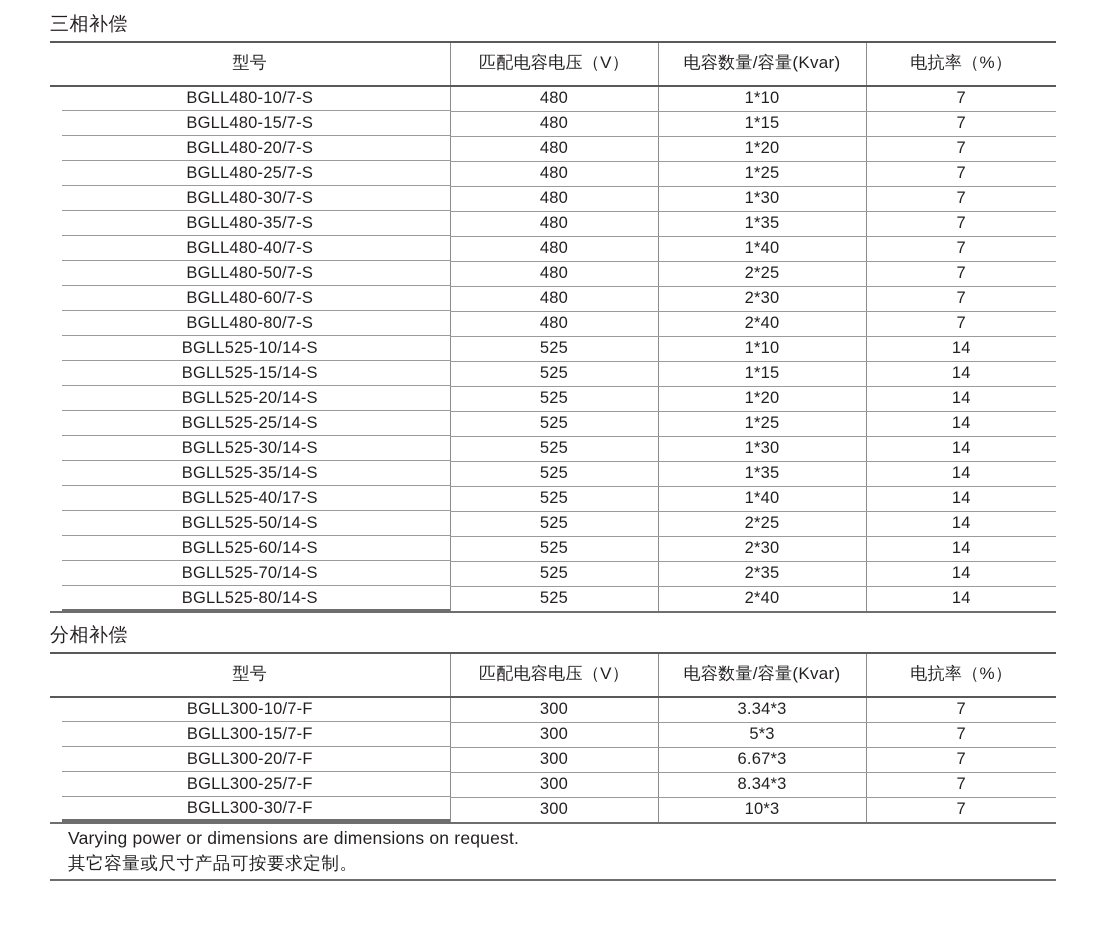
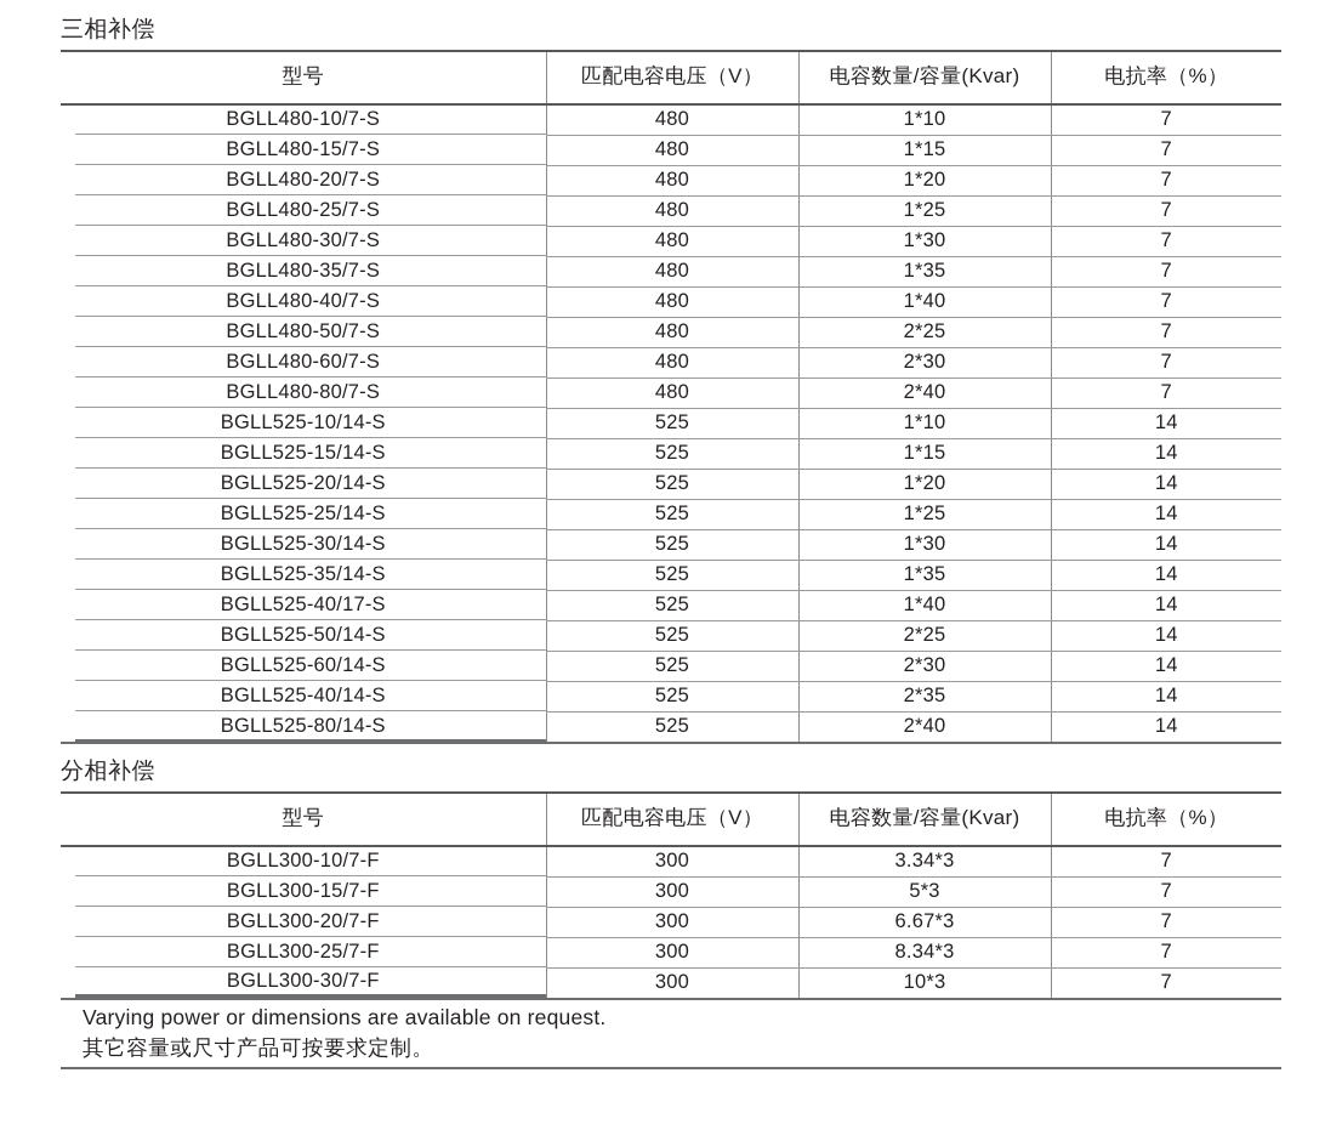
  三相补偿
  型号	匹配电容电压（V）	电容数量/容量(Kvar)	电抗率（%）
  BGLL480-10/7-S	480	1*10	7
  BGLL480-15/7-S	480	1*15	7
  BGLL480-20/7-S	480	1*20	7
  BGLL480-25/7-S	480	1*25	7
  BGLL480-30/7-S	480	1*30	7
  BGLL480-35/7-S	480	1*35	7
  BGLL480-40/7-S	480	1*40	7
  BGLL480-50/7-S	480	2*25	7
  BGLL480-60/7-S	480	2*30	7
  BGLL480-80/7-S	480	2*40	7
  BGLL525-10/14-S	525	1*10	14
  BGLL525-15/14-S	525	1*15	14
  BGLL525-20/14-S	525	1*20	14
  BGLL525-25/14-S	525	1*25	14
  BGLL525-30/14-S	525	1*30	14
  BGLL525-35/14-S	525	1*35	14
  BGLL525-40/17-S	525	1*40	14
  BGLL525-50/14-S	525	2*25	14
  BGLL525-60/14-S	525	2*30	14
- BGLL525-70/14-S	525	2*35	14
+ BGLL525-40/14-S	525	2*35	14
  BGLL525-80/14-S	525	2*40	14
  分相补偿
  型号	匹配电容电压（V）	电容数量/容量(Kvar)	电抗率（%）
  BGLL300-10/7-F	300	3.34*3	7
  BGLL300-15/7-F	300	5*3	7
  BGLL300-20/7-F	300	6.67*3	7
  BGLL300-25/7-F	300	8.34*3	7
  BGLL300-30/7-F	300	10*3	7
- Varying power or dimensions are dimensions on request.
+ Varying power or dimensions are available on request.
  其它容量或尺寸产品可按要求定制。
